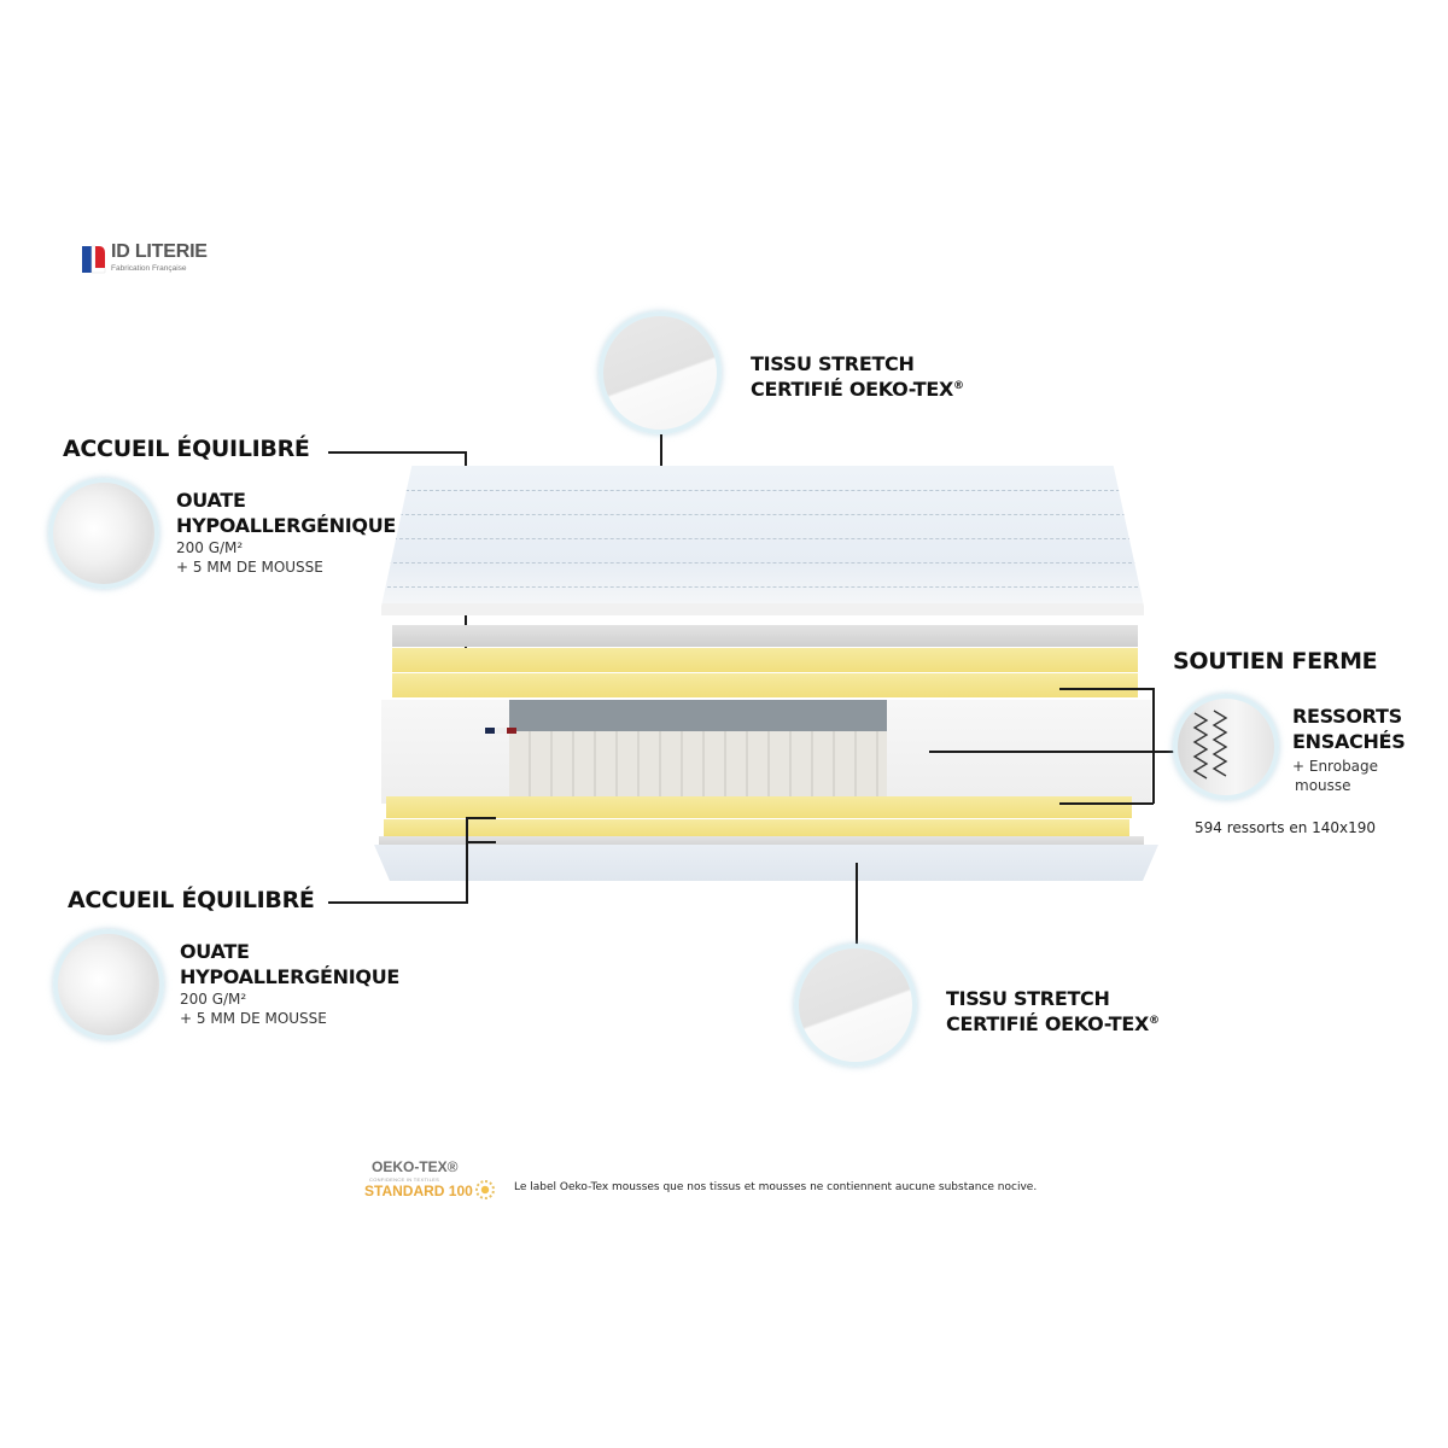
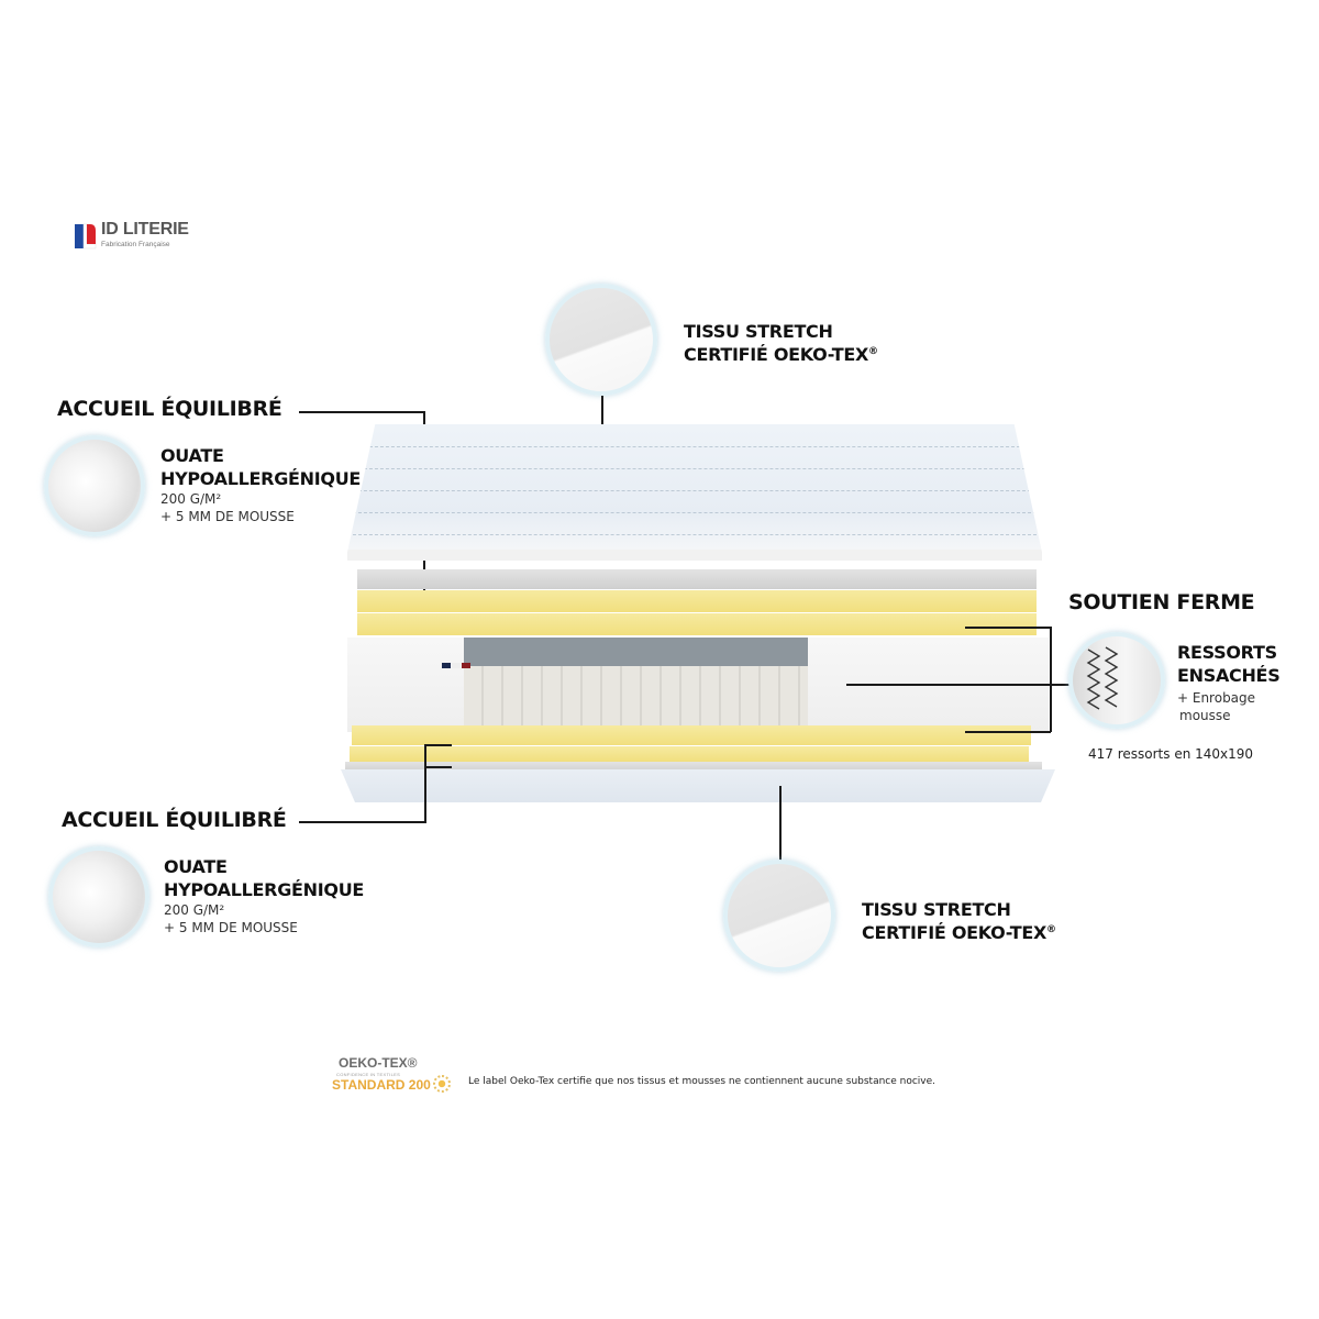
  ID LITERIE
  TISSU STRETCH
  CERTIFIÉ OEKO-TEX®
  ACCUEIL ÉQUILIBRÉ
  OUATE
  HYPOALLERGÉNIQUE
  200 G/M²
  + 5 MM DE MOUSSE
  SOUTIEN FERME
  RESSORTS
  ENSACHÉS
  + Enrobage
  mousse
- 594 ressorts en 140x190
+ 417 ressorts en 140x190
  ACCUEIL ÉQUILIBRÉ
  OUATE
  HYPOALLERGÉNIQUE
  200 G/M²
  + 5 MM DE MOUSSE
  TISSU STRETCH
  CERTIFIÉ OEKO-TEX®
  OEKO-TEX®
- STANDARD 100
+ STANDARD 200
- Le label Oeko-Tex mousses que nos tissus et mousses ne contiennent aucune substance nocive.
+ Le label Oeko-Tex certifie que nos tissus et mousses ne contiennent aucune substance nocive.
